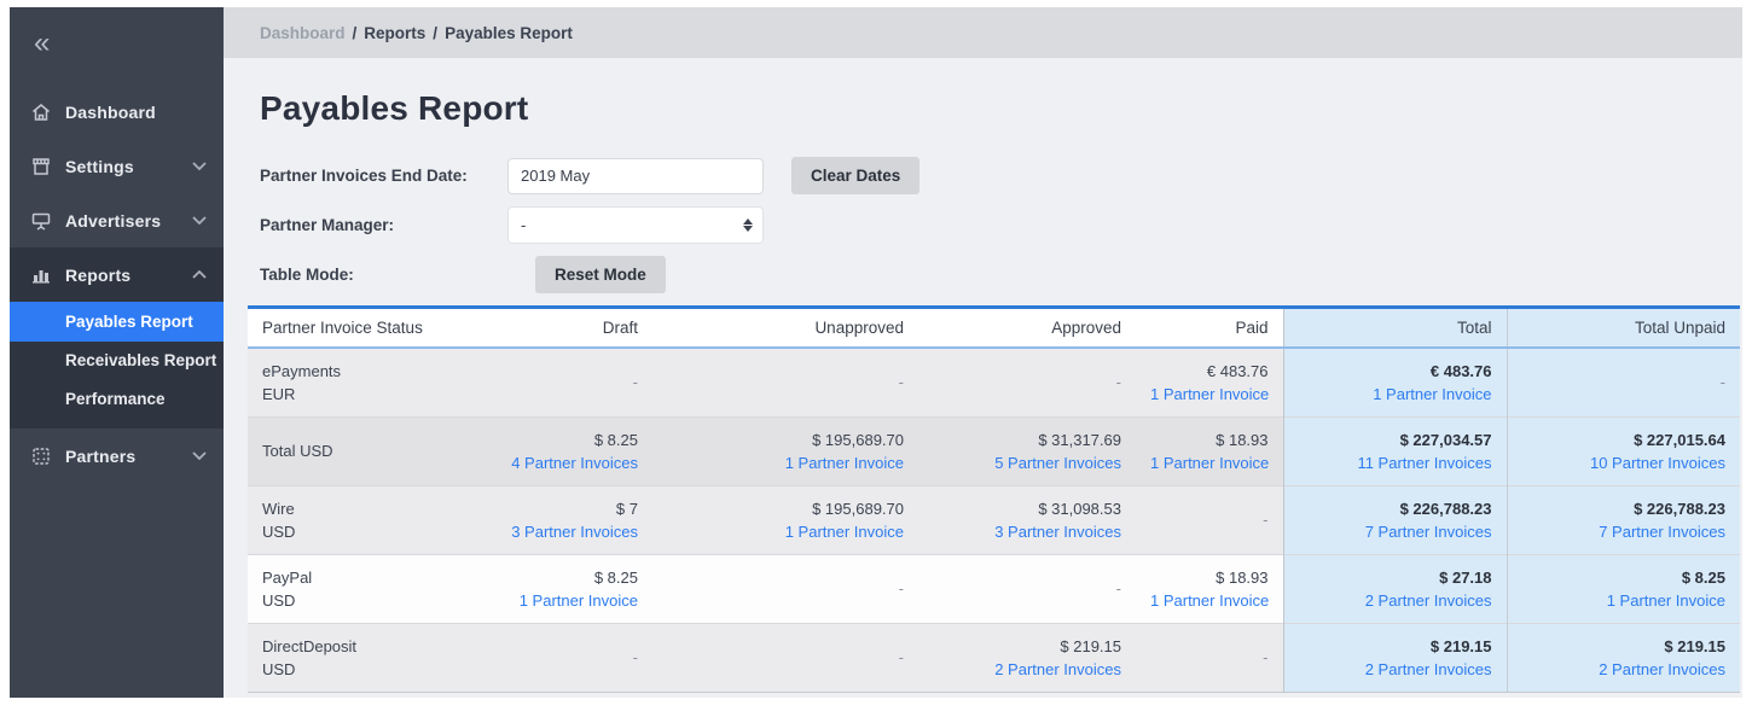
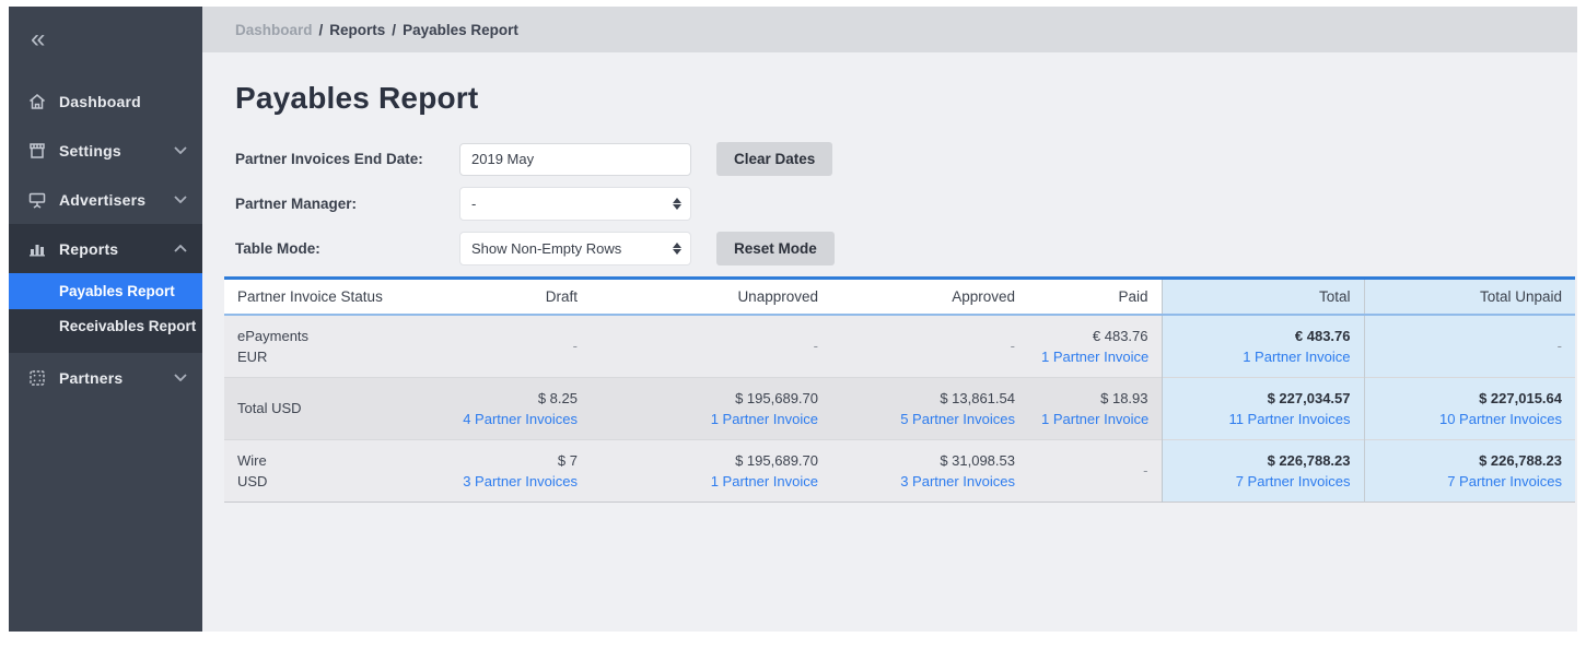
  «
  Dashboard
  Settings
  Advertisers
  Reports
  Payables Report
  Receivables Report
- Performance
  Partners
  Dashboard
  /
  Reports
  /
  Payables Report
  Payables Report
  Partner Invoices End Date:
  2019 May
  Clear Dates
  Partner Manager:
  -
  Table Mode:
+ Show Non-Empty Rows
  Reset Mode
  Partner Invoice Status	Draft	Unapproved	Approved	Paid	Total	Total Unpaid
  ePaymentsEUR	-	-	-	€ 483.761 Partner Invoice	€ 483.761 Partner Invoice	-
- Total USD	$ 8.254 Partner Invoices	$ 195,689.701 Partner Invoice	$ 31,317.695 Partner Invoices	$ 18.931 Partner Invoice	$ 227,034.5711 Partner Invoices	$ 227,015.6410 Partner Invoices
+ Total USD	$ 8.254 Partner Invoices	$ 195,689.701 Partner Invoice	$ 13,861.545 Partner Invoices	$ 18.931 Partner Invoice	$ 227,034.5711 Partner Invoices	$ 227,015.6410 Partner Invoices
  WireUSD	$ 73 Partner Invoices	$ 195,689.701 Partner Invoice	$ 31,098.533 Partner Invoices	-	$ 226,788.237 Partner Invoices	$ 226,788.237 Partner Invoices
- PayPalUSD	$ 8.251 Partner Invoice	-	-	$ 18.931 Partner Invoice	$ 27.182 Partner Invoices	$ 8.251 Partner Invoice
- DirectDepositUSD	-	-	$ 219.152 Partner Invoices	-	$ 219.152 Partner Invoices	$ 219.152 Partner Invoices
